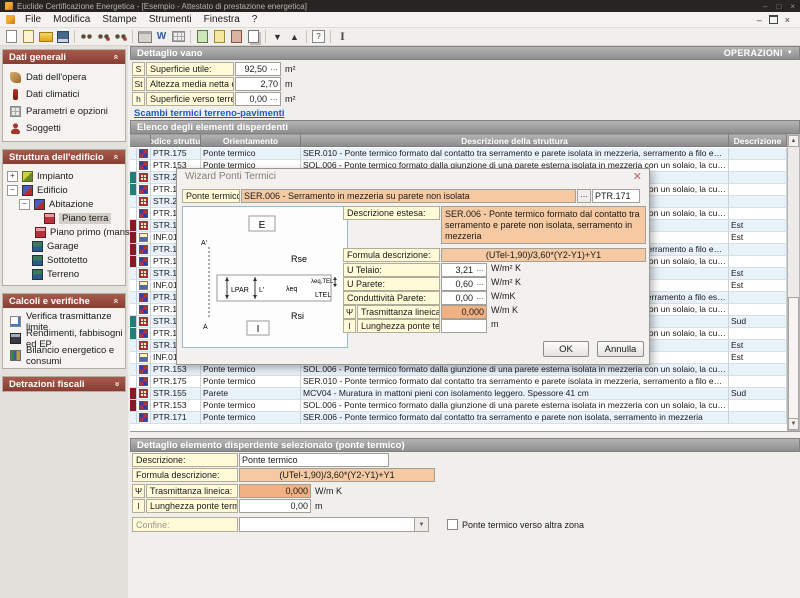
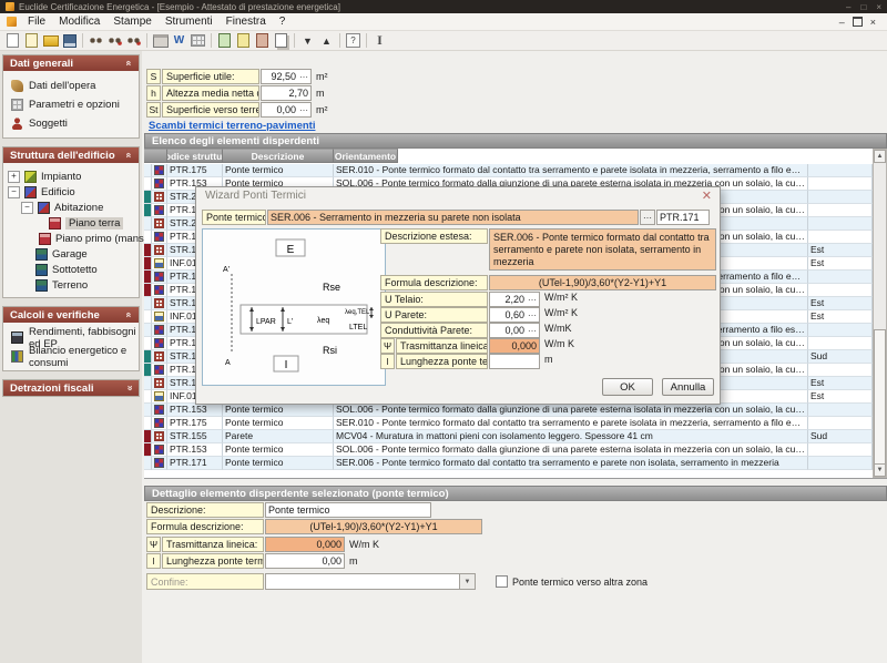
  Euclide Certificazione Energetica - [Esempio - Attestato di prestazione energetica]
  –
  □
  ×
  File
  Modifica
  Stampe
  Strumenti
  Finestra
  ?
  –
  ×
  W
  ▼
  ▲
  ?
  I
  Dati generali
  Dati dell'opera
- Dati climatici
  Parametri e opzioni
  Soggetti
  Struttura dell'edificio
  +
  Impianto
  −
  Edificio
  −
  Abitazione
  Piano terra
  Piano primo (mans
  Garage
  Sottotetto
  Terreno
  Calcoli e verifiche
- Verifica trasmittanze limite
  Rendimenti, fabbisogni ed EP
  Bilancio energetico e consumi
  Detrazioni fiscali
- Dettaglio vano
- OPERAZIONI
  S
  Superficie utile:
  92,50
  ⋯
  m²
- St
+ h
  2,70
  m
- h
+ St
  Superficie verso terre
  0,00
  ⋯
  m²
  Scambi termici terreno-pavimenti
  Elenco degli elementi disperdenti
  odice struttu
- Orientamento
+ Descrizione
- Descrizione della struttura
- Descrizione
+ Orientamento
  PTR.175
  Ponte termico
  SER.010 - Ponte termico formato dal contatto tra serramento e parete isolata in mezzeria, serramento a filo ester
  PTR.153
  Ponte termico
  SOL.006 - Ponte termico formato dalla giunzione di una parete esterna isolata in mezzeria con un solaio, la cui tr
  STR.2
  PTR.1
  STR.2
  PTR.1
  STR.1
  Est
  INF.01
  Est
  PTR.1
  PTR.1
  STR.1
  Est
  INF.01
  Est
  PTR.1
  PTR.1
  STR.1
  Sud
  PTR.1
  STR.1
  Est
  INF.01
  Est
  PTR.153
  Ponte termico
  SOL.006 - Ponte termico formato dalla giunzione di una parete esterna isolata in mezzeria con un solaio, la cui tr
  PTR.175
  Ponte termico
  SER.010 - Ponte termico formato dal contatto tra serramento e parete isolata in mezzeria, serramento a filo ester
  STR.155
  Parete
  MCV04 - Muratura in mattoni pieni con isolamento leggero. Spessore 41 cm
  Sud
  PTR.153
  Ponte termico
  SOL.006 - Ponte termico formato dalla giunzione di una parete esterna isolata in mezzeria con un solaio, la cui tr
  PTR.171
  Ponte termico
  SER.006 - Ponte termico formato dal contatto tra serramento e parete non isolata, serramento in mezzeria
  Dettaglio elemento disperdente selezionato (ponte termico)
  Descrizione:
  Ponte termico
  Formula descrizione:
  (UTel-1,90)/3,60*(Y2-Y1)+Y1
  Ψ
  Trasmittanza lineica:
  0,000
  W/m K
  l
  Lunghezza ponte term
  0,00
  m
  Confine:
  Ponte termico verso altra zona
  Wizard Ponti Termici
  ✕
  Ponte termico
  SER.006 - Serramento in mezzeria su parete non isolata
  ⋯
  PTR.171
  E
  Rse
  Rsi
  I
  Descrizione estesa:
  SER.006 - Ponte termico formato dal contatto tra serramento e parete non isolata, serramento in mezzeria
  Formula descrizione:
  (UTel-1,90)/3,60*(Y2-Y1)+Y1
  U Telaio:
- 3,21
+ 2,20
  ⋯
  W/m² K
  U Parete:
  0,60
  ⋯
  W/m² K
  Conduttività Parete:
  0,00
  ⋯
  W/mK
  Ψ
  Trasmittanza lineica
  0,000
  W/m K
  l
  Lunghezza ponte te
  m
  OK
  Annulla
